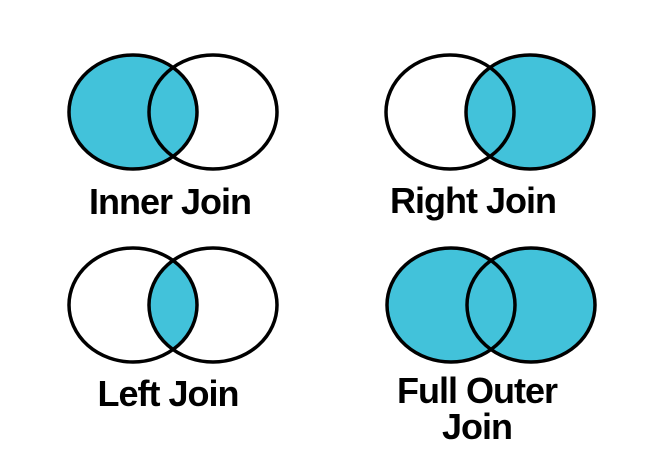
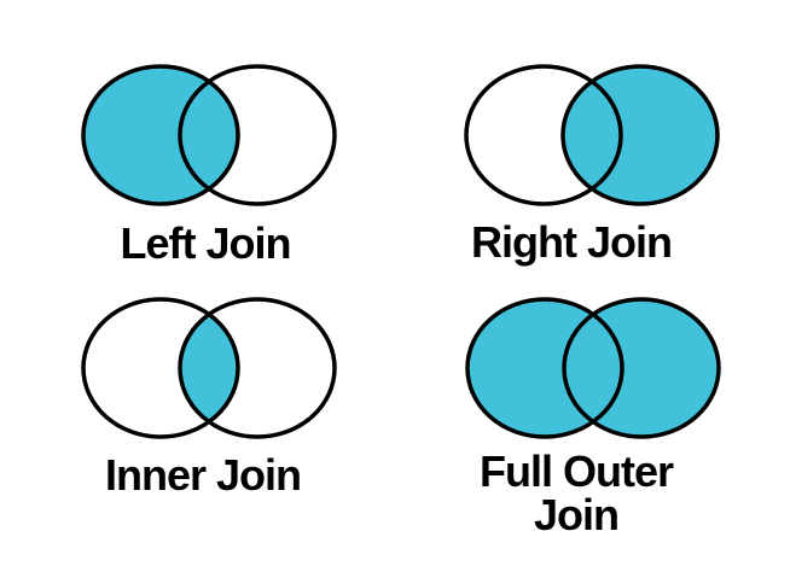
- Inner Join
+ Left Join
  Right Join
- Left Join
+ Inner Join
  Full Outer
  Join
